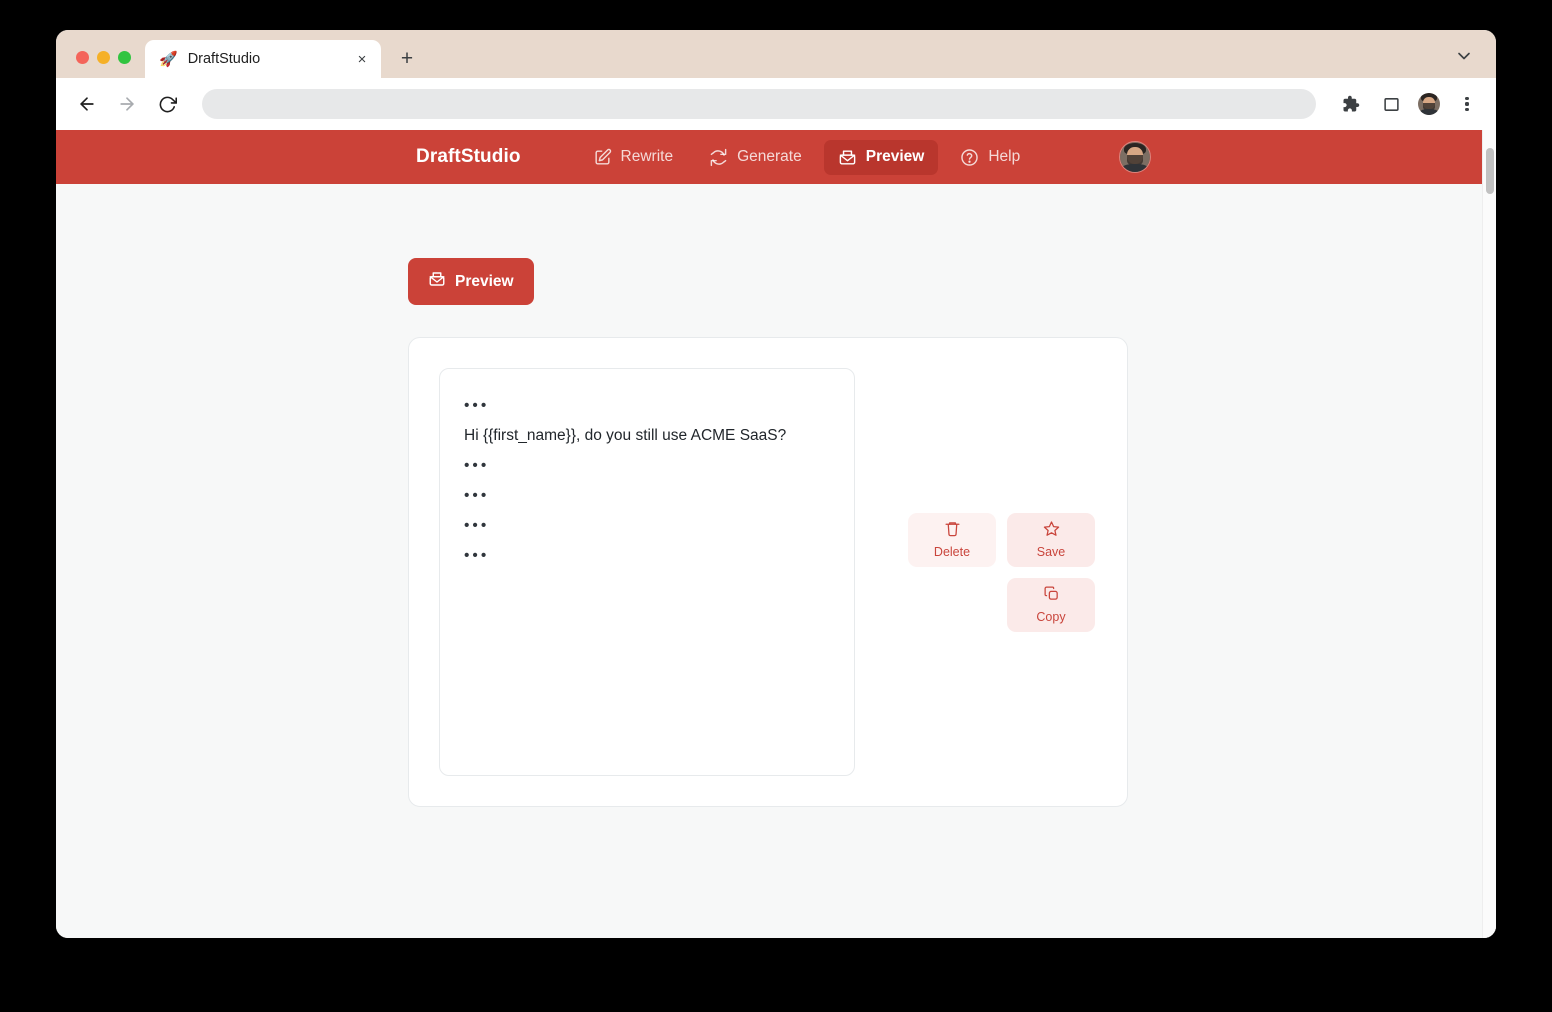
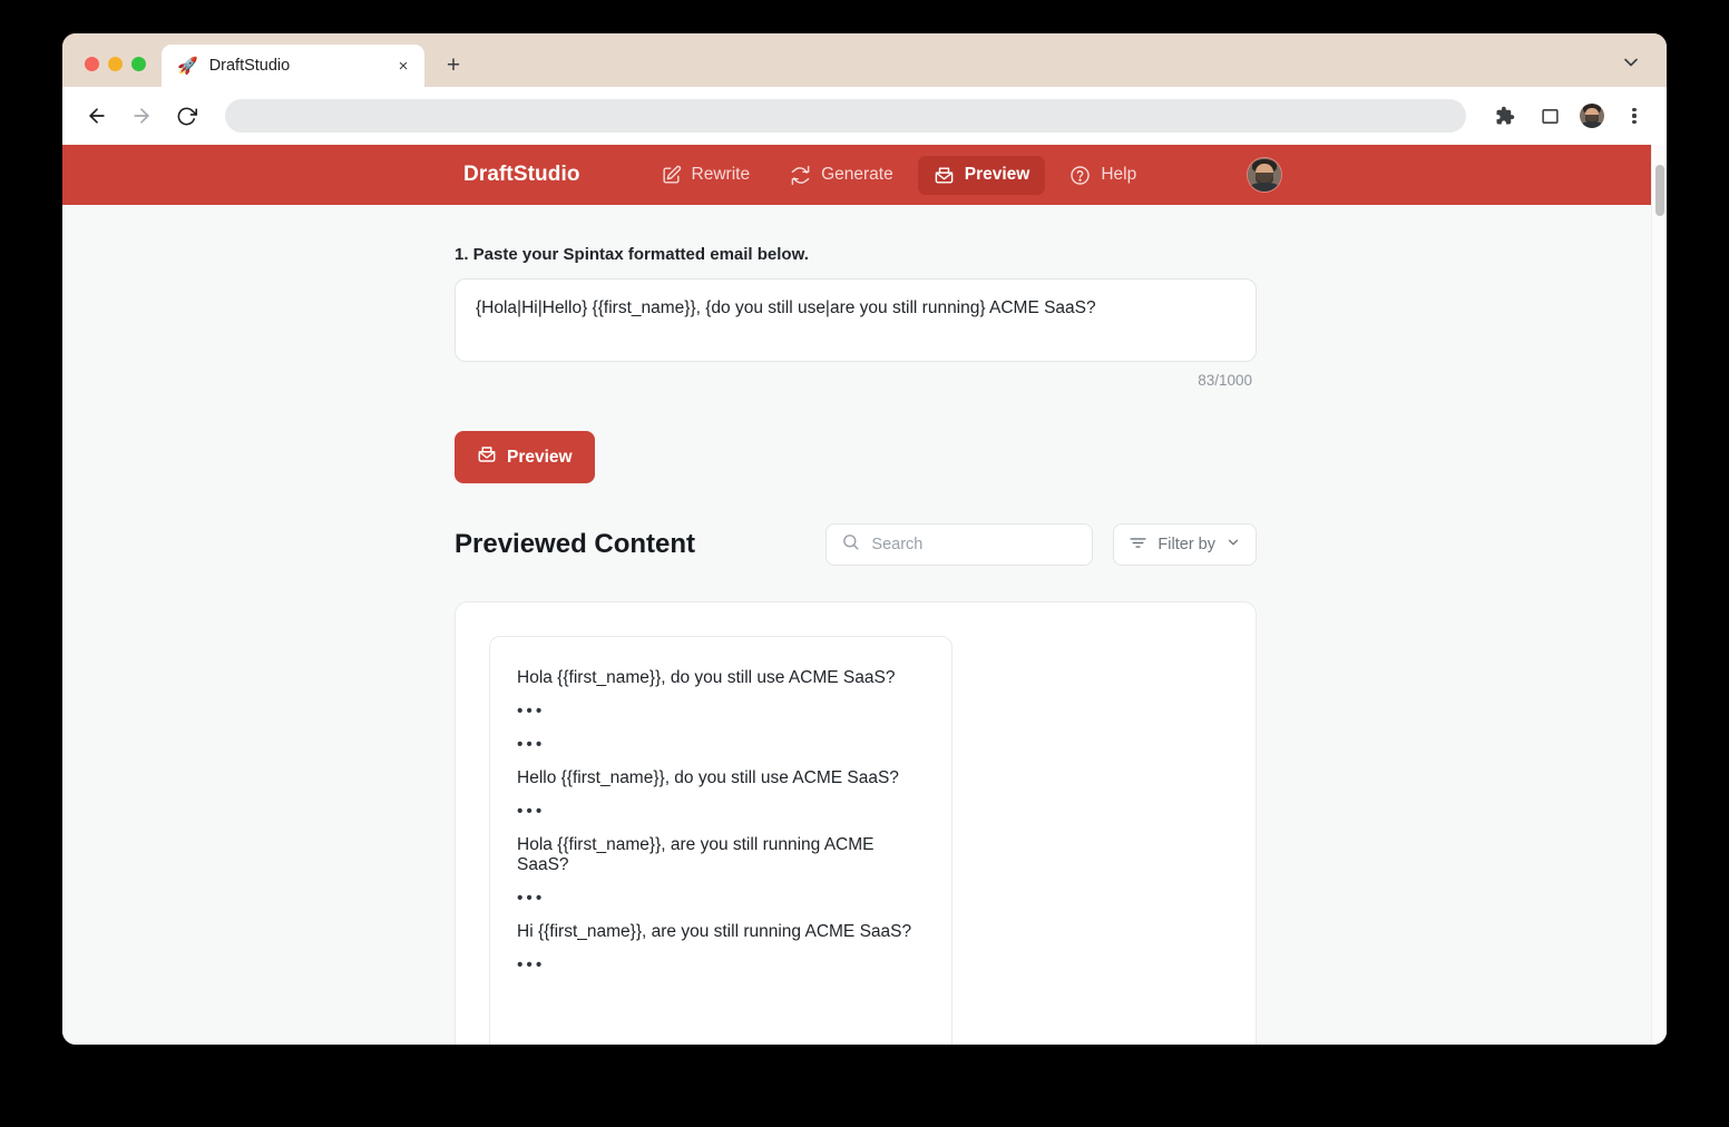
  🚀
  DraftStudio
  ×
  +
  DraftStudio
  Rewrite
  Generate
  Preview
  Help
+ 1. Paste your Spintax formatted email below.
+ {Hola|Hi|Hello} {{first_name}}, {do you still use|are you still running} ACME SaaS?
+ 83/1000
  Preview
+ Previewed Content
+ Search
+ Filter by
+ Hola {{first_name}}, do you still use ACME SaaS?
  •••
- Hi {{first_name}}, do you still use ACME SaaS?
  •••
+ Hello {{first_name}}, do you still use ACME SaaS?
  •••
+ Hola {{first_name}}, are you still running ACME SaaS?
  •••
+ Hi {{first_name}}, are you still running ACME SaaS?
  •••
- Delete
- Save
- Copy
